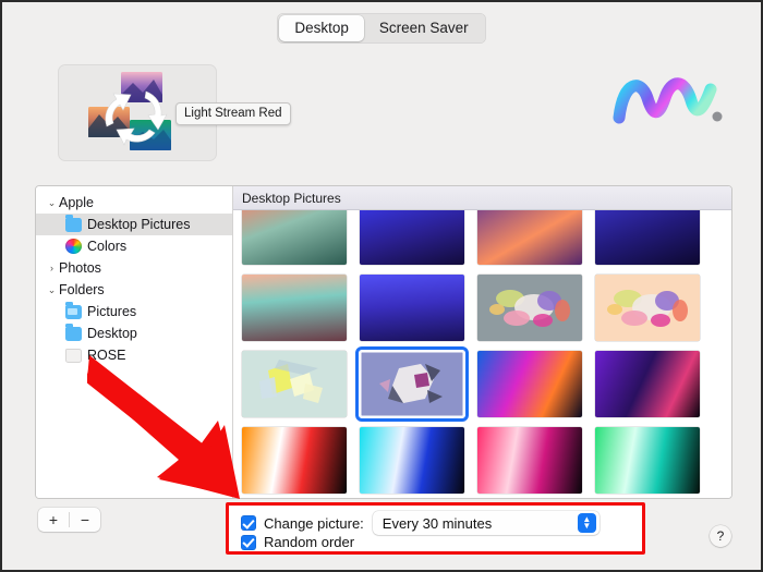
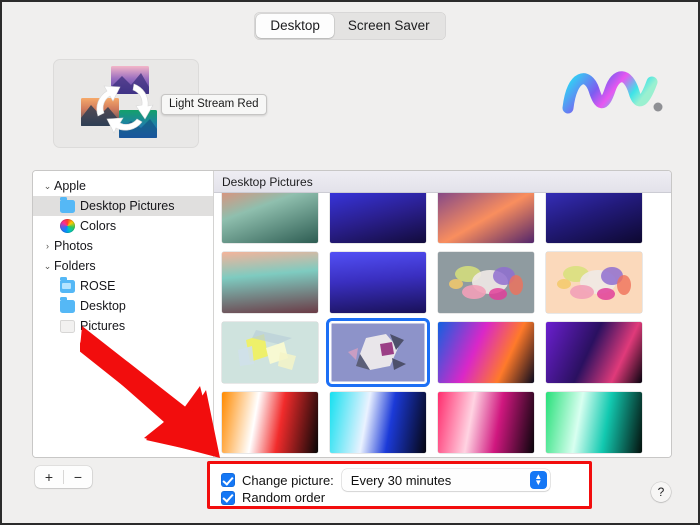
  Desktop
  Screen Saver
  Light Stream Red
  ⌄
  Apple
  Desktop Pictures
  Colors
  ›
  Photos
  ⌄
  Folders
- Pictures
+ ROSE
  Desktop
- ROSE
+ Pictures
  Desktop Pictures
  +
  −
  Change picture:
  Every 30 minutes
  ▲
  ▼
  Random order
  ?
